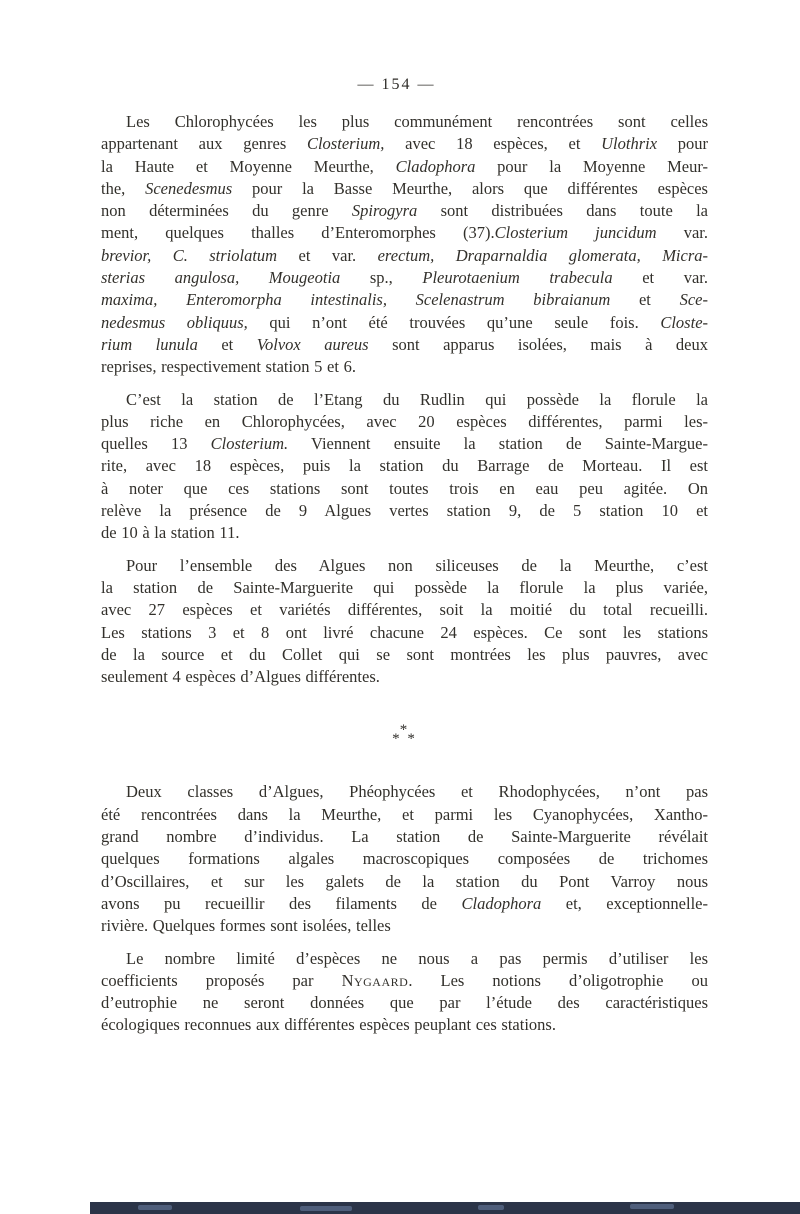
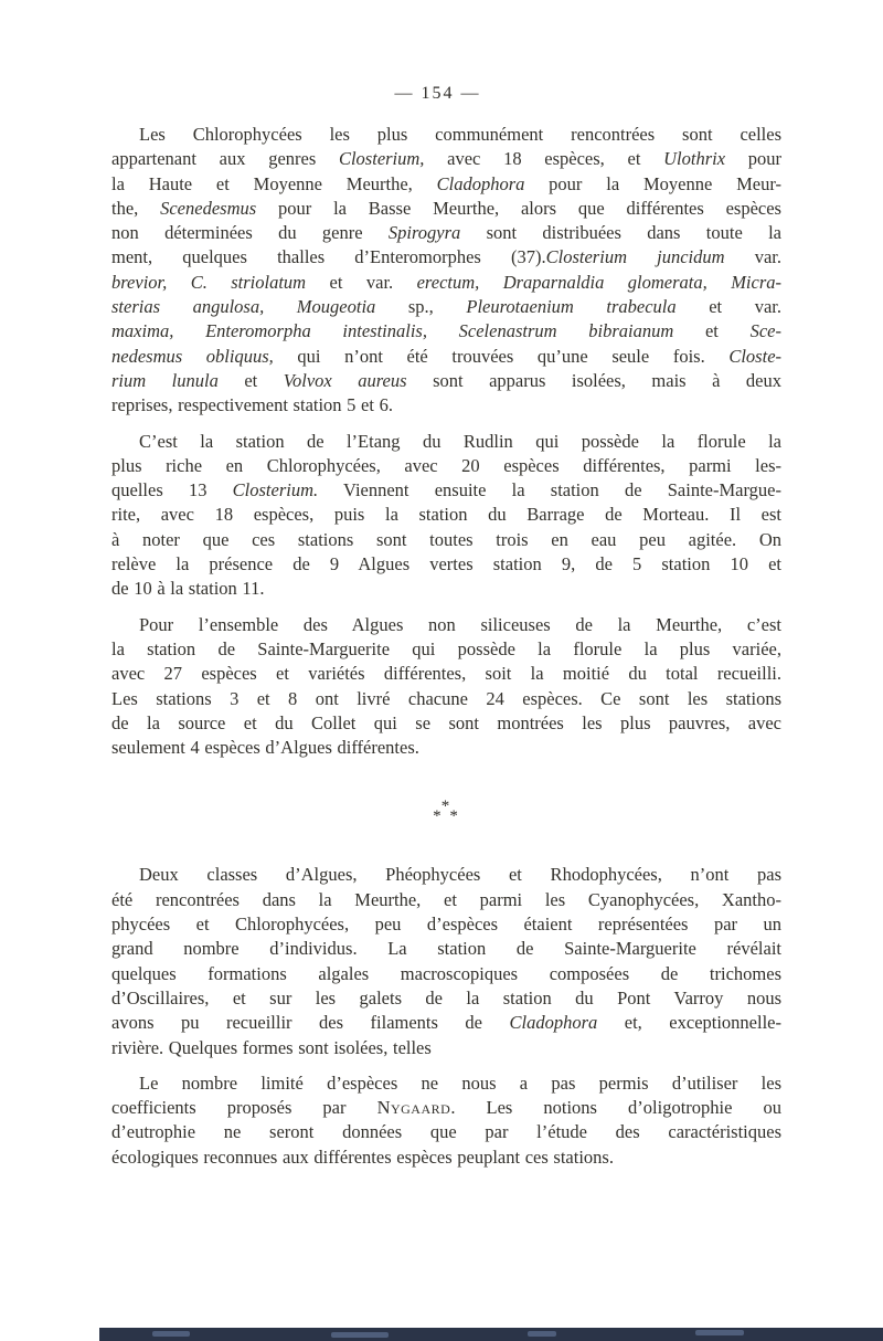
  — 154 —
  Les Chlorophycées les plus communément rencontrées sont celles
  appartenant aux genres Closterium, avec 18 espèces, et Ulothrix pour
  la Haute et Moyenne Meurthe, Cladophora pour la Moyenne Meur-
  the, Scenedesmus pour la Basse Meurthe, alors que différentes espèces
  non déterminées du genre Spirogyra sont distribuées dans toute la
  ment, quelques thalles d’Enteromorphes (37).Closterium juncidum var.
  brevior, C. striolatum et var. erectum, Draparnaldia glomerata, Micra-
  sterias angulosa, Mougeotia sp., Pleurotaenium trabecula et var.
  maxima, Enteromorpha intestinalis, Scelenastrum bibraianum et Sce-
  nedesmus obliquus, qui n’ont été trouvées qu’une seule fois. Closte-
  rium lunula et Volvox aureus sont apparus isolées, mais à deux
  reprises, respectivement station 5 et 6.
  C’est la station de l’Etang du Rudlin qui possède la florule la
  plus riche en Chlorophycées, avec 20 espèces différentes, parmi les-
  quelles 13 Closterium. Viennent ensuite la station de Sainte-Margue-
  rite, avec 18 espèces, puis la station du Barrage de Morteau. Il est
  à noter que ces stations sont toutes trois en eau peu agitée. On
  relève la présence de 9 Algues vertes station 9, de 5 station 10 et
  de 10 à la station 11.
  Pour l’ensemble des Algues non siliceuses de la Meurthe, c’est
  la station de Sainte-Marguerite qui possède la florule la plus variée,
  avec 27 espèces et variétés différentes, soit la moitié du total recueilli.
  Les stations 3 et 8 ont livré chacune 24 espèces. Ce sont les stations
  de la source et du Collet qui se sont montrées les plus pauvres, avec
  seulement 4 espèces d’Algues différentes.
  *
  * *
  Deux classes d’Algues, Phéophycées et Rhodophycées, n’ont pas
  été rencontrées dans la Meurthe, et parmi les Cyanophycées, Xantho-
+ phycées et Chlorophycées, peu d’espèces étaient représentées par un
  grand nombre d’individus. La station de Sainte-Marguerite révélait
  quelques formations algales macroscopiques composées de trichomes
  d’Oscillaires, et sur les galets de la station du Pont Varroy nous
  avons pu recueillir des filaments de Cladophora et, exceptionnelle-
  rivière. Quelques formes sont isolées, telles
  Le nombre limité d’espèces ne nous a pas permis d’utiliser les
  coefficients proposés par Nygaard. Les notions d’oligotrophie ou
  d’eutrophie ne seront données que par l’étude des caractéristiques
  écologiques reconnues aux différentes espèces peuplant ces stations.
